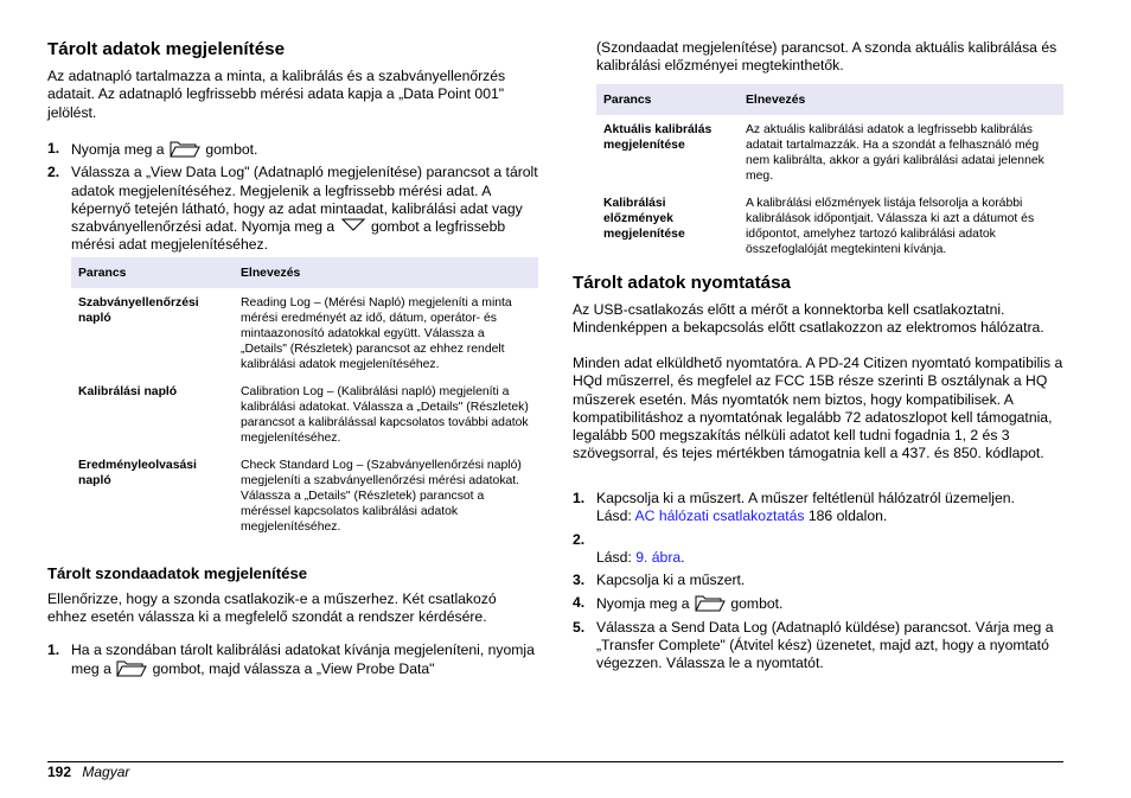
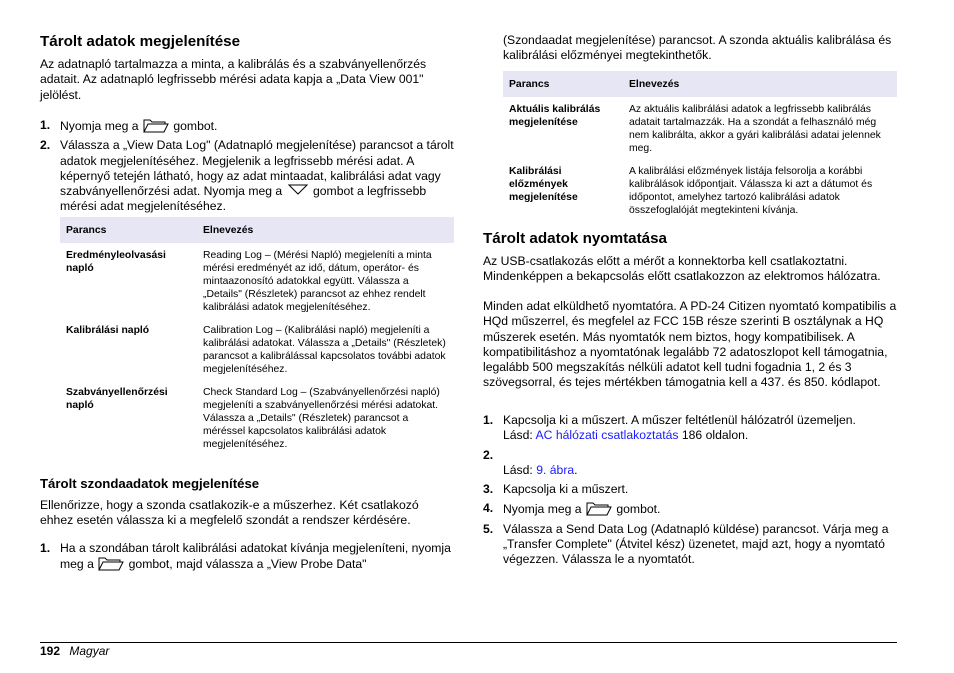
  Tárolt adatok megjelenítése
- Az adatnapló tartalmazza a minta, a kalibrálás és a szabványellenőrzés adatait. Az adatnapló legfrissebb mérési adata kapja a „Data Point 001" jelölést.
+ Az adatnapló tartalmazza a minta, a kalibrálás és a szabványellenőrzés adatait. Az adatnapló legfrissebb mérési adata kapja a „Data View 001" jelölést.
  1.
  Nyomja meg a gombot.
  2.
  Válassza a „View Data Log" (Adatnapló megjelenítése) parancsot a tárolt adatok megjelenítéséhez. Megjelenik a legfrissebb mérési adat. A képernyő tetején látható, hogy az adat mintaadat, kalibrálási adat vagy szabványellenőrzési adat. Nyomja meg a gombot a legfrissebb mérési adat megjelenítéséhez.
  Parancs	Elnevezés
- Szabványellenőrzési napló	Reading Log – (Mérési Napló) megjeleníti a minta mérési eredményét az idő, dátum, operátor- és mintaazonosító adatokkal együtt. Válassza a „Details" (Részletek) parancsot az ehhez rendelt kalibrálási adatok megjelenítéséhez.
+ Eredményleolvasási napló	Reading Log – (Mérési Napló) megjeleníti a minta mérési eredményét az idő, dátum, operátor- és mintaazonosító adatokkal együtt. Válassza a „Details" (Részletek) parancsot az ehhez rendelt kalibrálási adatok megjelenítéséhez.
  Kalibrálási napló	Calibration Log – (Kalibrálási napló) megjeleníti a kalibrálási adatokat. Válassza a „Details" (Részletek) parancsot a kalibrálással kapcsolatos további adatok megjelenítéséhez.
- Eredményleolvasási napló	Check Standard Log – (Szabványellenőrzési napló) megjeleníti a szabványellenőrzési mérési adatokat. Válassza a „Details" (Részletek) parancsot a méréssel kapcsolatos kalibrálási adatok megjelenítéséhez.
+ Szabványellenőrzési napló	Check Standard Log – (Szabványellenőrzési napló) megjeleníti a szabványellenőrzési mérési adatokat. Válassza a „Details" (Részletek) parancsot a méréssel kapcsolatos kalibrálási adatok megjelenítéséhez.
  Tárolt szondaadatok megjelenítése
  Ellenőrizze, hogy a szonda csatlakozik-e a műszerhez. Két csatlakozó ehhez esetén válassza ki a megfelelő szondát a rendszer kérdésére.
  1.
  Ha a szondában tárolt kalibrálási adatokat kívánja megjeleníteni, nyomja meg a gombot, majd válassza a „View Probe Data"
  (Szondaadat megjelenítése) parancsot. A szonda aktuális kalibrálása és kalibrálási előzményei megtekinthetők.
  Parancs	Elnevezés
  Aktuális kalibrálás megjelenítése	Az aktuális kalibrálási adatok a legfrissebb kalibrálás adatait tartalmazzák. Ha a szondát a felhasználó még nem kalibrálta, akkor a gyári kalibrálási adatai jelennek meg.
  Kalibrálási előzmények megjelenítése	A kalibrálási előzmények listája felsorolja a korábbi kalibrálások időpontjait. Válassza ki azt a dátumot és időpontot, amelyhez tartozó kalibrálási adatok összefoglalóját megtekinteni kívánja.
  Tárolt adatok nyomtatása
  Az USB-csatlakozás előtt a mérőt a konnektorba kell csatlakoztatni. Mindenképpen a bekapcsolás előtt csatlakozzon az elektromos hálózatra.
  Minden adat elküldhető nyomtatóra. A PD-24 Citizen nyomtató kompatibilis a HQd műszerrel, és megfelel az FCC 15B része szerinti B osztálynak a HQ műszerek esetén. Más nyomtatók nem biztos, hogy kompatibilisek. A kompatibilitáshoz a nyomtatónak legalább 72 adatoszlopot kell támogatnia, legalább 500 megszakítás nélküli adatot kell tudni fogadnia 1, 2 és 3 szövegsorral, és tejes mértékben támogatnia kell a 437. és 850. kódlapot.
  1.
  Kapcsolja ki a műszert. A műszer feltétlenül hálózatról üzemeljen.
  Lásd: AC hálózati csatlakoztatás 186 oldalon.
  2.
  Lásd: 9. ábra.
  3.
  Kapcsolja ki a műszert.
  4.
  Nyomja meg a gombot.
  5.
  Válassza a Send Data Log (Adatnapló küldése) parancsot. Várja meg a „Transfer Complete" (Átvitel kész) üzenetet, majd azt, hogy a nyomtató végezzen. Válassza le a nyomtatót.
  192 Magyar
